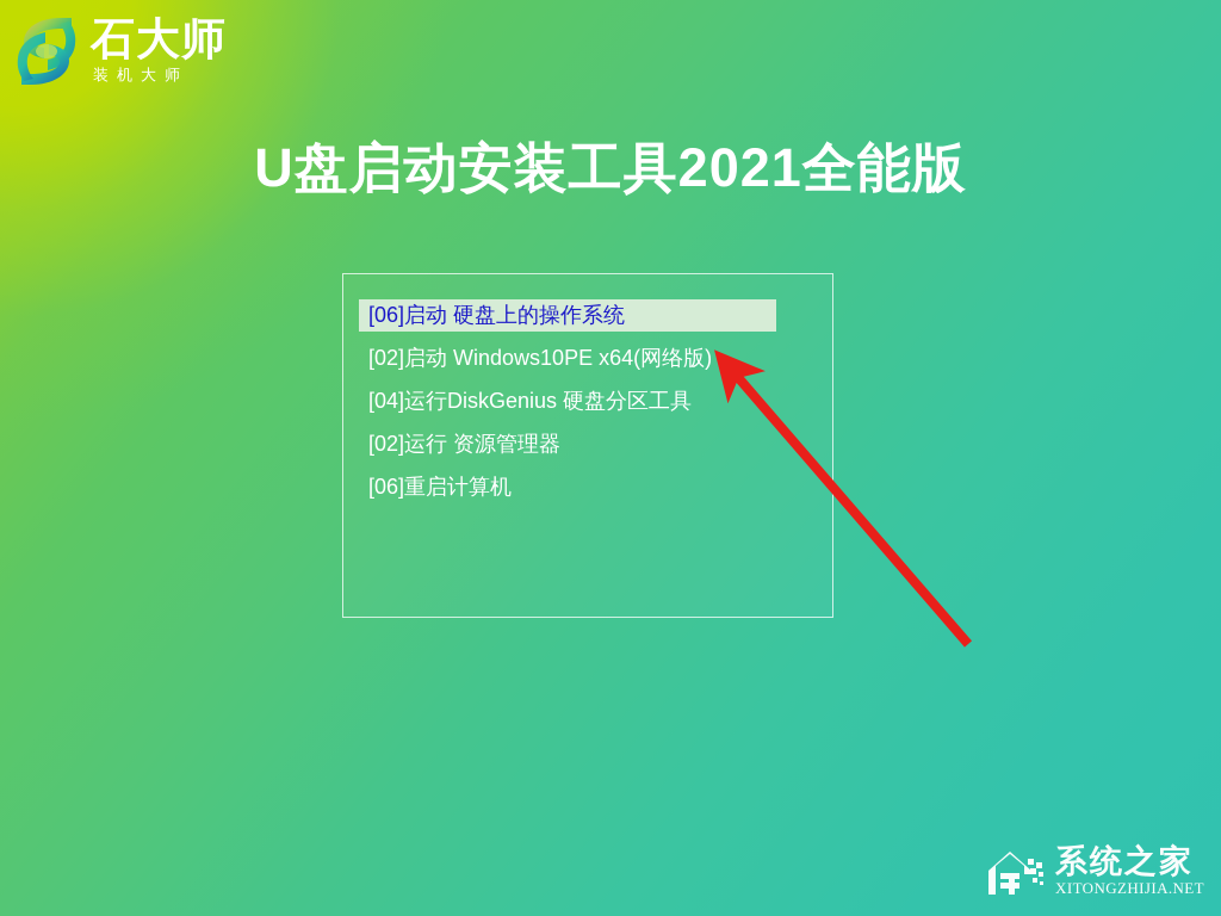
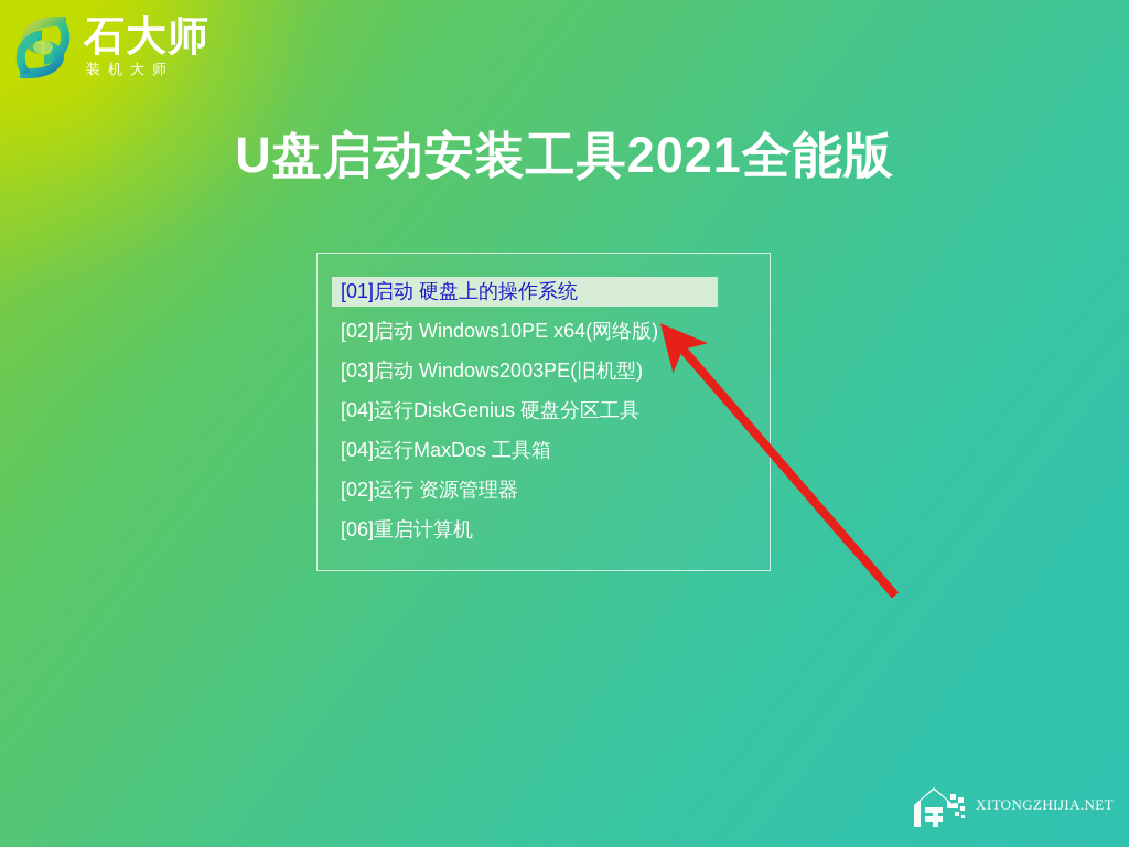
  石大师
  装机大师
  U盘启动安装工具2021全能版
- [06]启动 硬盘上的操作系统
+ [01]启动 硬盘上的操作系统
  [02]启动 Windows10PE x64(网络版)
+ [03]启动 Windows2003PE(旧机型)
  [04]运行DiskGenius 硬盘分区工具
+ [04]运行MaxDos 工具箱
  [02]运行 资源管理器
  [06]重启计算机
- 系统之家
  XITONGZHIJIA.NET
